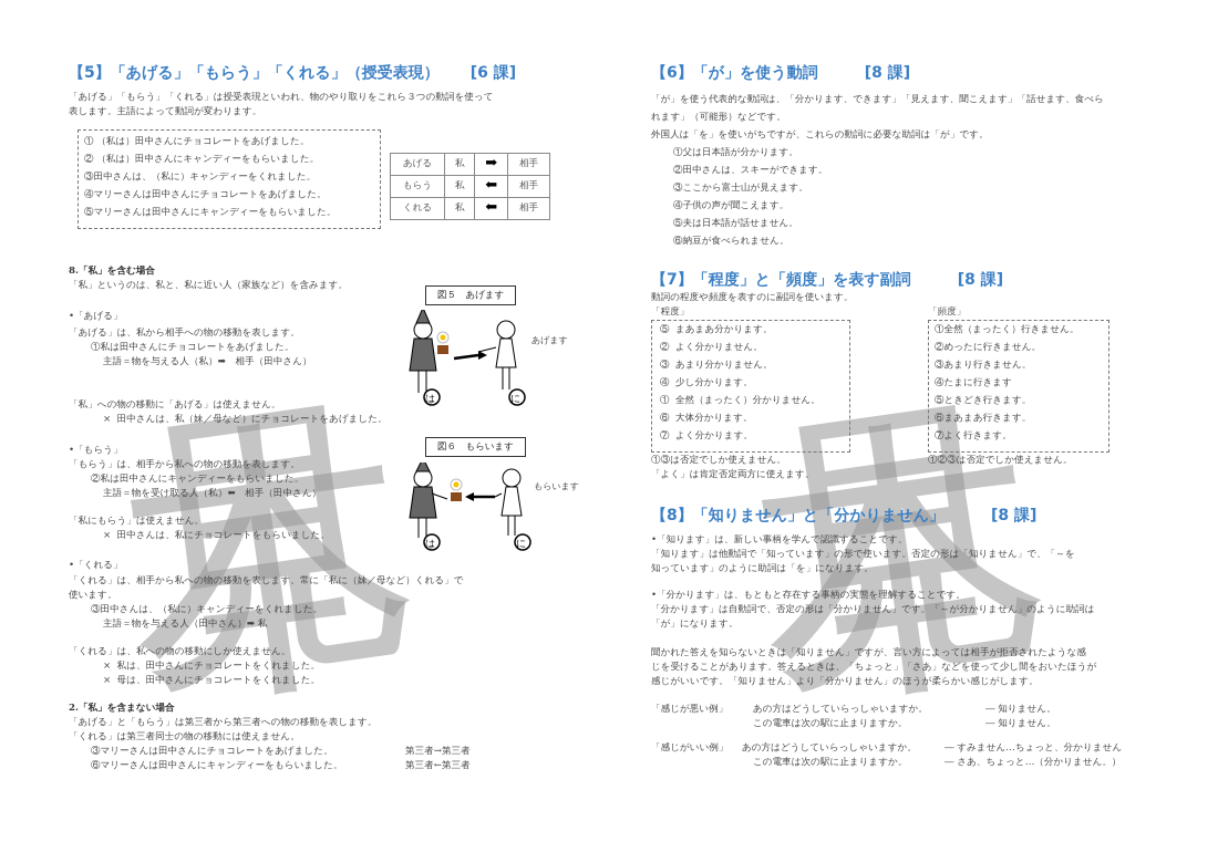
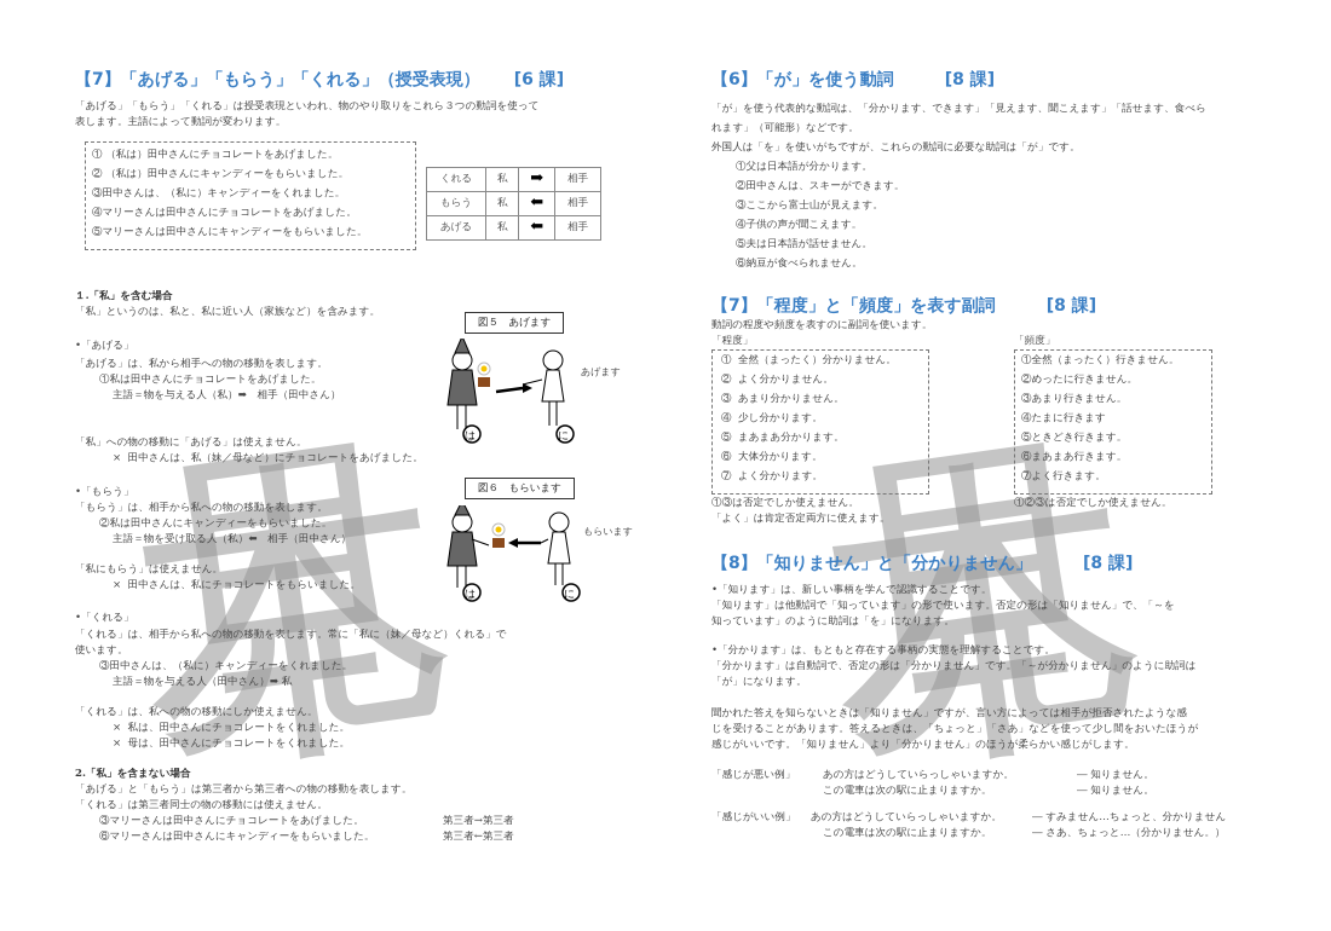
- 【5】「あげる」「もらう」「くれる」（授受表現） [6 課]
+ 【7】「あげる」「もらう」「くれる」（授受表現） [6 課]
  「あげる」「もらう」「くれる」は授受表現といわれ、物のやり取りをこれら３つの動詞を使って
  表します。主語によって動詞が変わります。
  ① （私は）田中さんにチョコレートをあげました。
  ② （私は）田中さんにキャンディーをもらいました。
  ③田中さんは、（私に）キャンディーをくれました。
  ④マリーさんは田中さんにチョコレートをあげました。
  ⑤マリーさんは田中さんにキャンディーをもらいました。
- あげる	私	➡	相手
+ くれる	私	➡	相手
  もらう	私	⬅	相手
- くれる	私	⬅	相手
+ あげる	私	⬅	相手
- 8.「私」を含む場合
+ １.「私」を含む場合
  「私」というのは、私と、私に近い人（家族など）を含みます。
  •「あげる」
  「あげる」は、私から相手への物の移動を表します。
  ①私は田中さんにチョコレートをあげました。
  主語＝物を与える人（私）➡ 相手（田中さん）
  「私」への物の移動に「あげる」は使えません。
  × 田中さんは、私（妹／母など）にチョコレートをあげました。
  •「もらう」
  「もらう」は、相手から私への物の移動を表します。
  ②私は田中さんにキャンディーをもらいました。
  主語＝物を受け取る人（私）⬅ 相手（田中さん）
  「私にもらう」は使えません。
  × 田中さんは、私にチョコレートをもらいました。
  •「くれる」
  「くれる」は、相手から私への物の移動を表します。常に「私に（妹／母など）くれる」で
  使います。
  ③田中さんは、（私に）キャンディーをくれました。
  主語＝物を与える人（田中さん）➡ 私
  「くれる」は、私への物の移動にしか使えません。
  × 私は、田中さんにチョコレートをくれました。
  × 母は、田中さんにチョコレートをくれました。
  2.「私」を含まない場合
  「あげる」と「もらう」は第三者から第三者への物の移動を表します。
  「くれる」は第三者同士の物の移動には使えません。
  ③マリーさんは田中さんにチョコレートをあげました。
  第三者→第三者
  ⑥マリーさんは田中さんにキャンディーをもらいました。
  第三者←第三者
  図５ あげます
  は
  に
  あげます
  図６ もらいます
  は
  に
  もらいます
  【6】「が」を使う動詞 [8 課]
  「が」を使う代表的な動詞は、「分かります、できます」「見えます、聞こえます」「話せます、食べら
  れます」（可能形）などです。
  外国人は「を」を使いがちですが、これらの動詞に必要な助詞は「が」です。
  ①父は日本語が分かります。
  ②田中さんは、スキーができます。
  ③ここから富士山が見えます。
  ④子供の声が聞こえます。
  ⑤夫は日本語が話せません。
  ⑥納豆が食べられません。
  【7】「程度」と「頻度」を表す副詞 [8 課]
  動詞の程度や頻度を表すのに副詞を使います。
  「程度」
- ⑤ まあまあ分かります。
+ ① 全然（まったく）分かりません。
  ② よく分かりません。
  ③ あまり分かりません。
  ④ 少し分かります。
- ① 全然（まったく）分かりません。
+ ⑤ まあまあ分かります。
  ⑥ 大体分かります。
  ⑦ よく分かります。
  ①③は否定でしか使えません。
  「よく」は肯定否定両方に使えます。
  「頻度」
  ①全然（まったく）行きません。
  ②めったに行きません。
  ③あまり行きません。
  ④たまに行きます
  ⑤ときどき行きます。
  ⑥まあまあ行きます。
  ⑦よく行きます。
  ①②③は否定でしか使えません。
  【8】「知りません」と「分かりません」 [8 課]
  •「知ります」は、新しい事柄を学んで認識することです。
  「知ります」は他動詞で「知っています」の形で使います。否定の形は「知りません」で、「～を
  知っています」のように助詞は「を」になります。
  •「分かります」は、もともと存在する事柄の実態を理解することです。
  「分かります」は自動詞で、否定の形は「分かりません」です。「～が分かりません」のように助詞は
  「が」になります。
  聞かれた答えを知らないときは「知りません」ですが、言い方によっては相手が拒否されたような感
  じを受けることがあります。答えるときは、「ちょっと」「さあ」などを使って少し間をおいたほうが
  感じがいいです。「知りません」より「分かりません」のほうが柔らかい感じがします。
  「感じが悪い例」
  あの方はどうしていらっしゃいますか。
  ― 知りません。
  この電車は次の駅に止まりますか。
  ― 知りません。
  「感じがいい例」
  あの方はどうしていらっしゃいますか。
  ― すみません…ちょっと、分かりません
  この電車は次の駅に止まりますか。
  ― さあ、ちょっと…（分かりません。）
